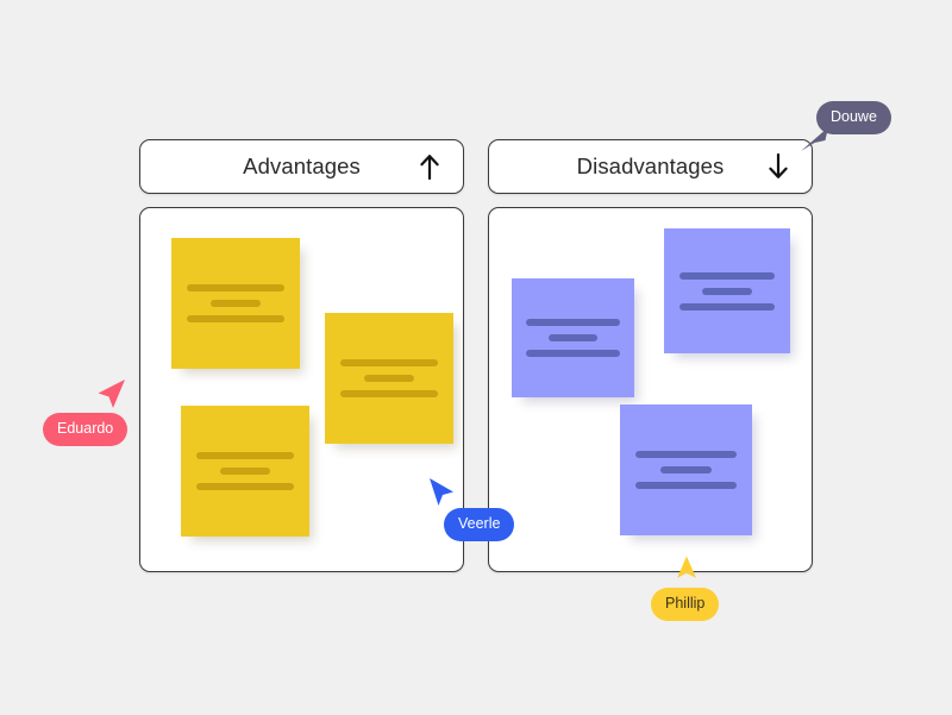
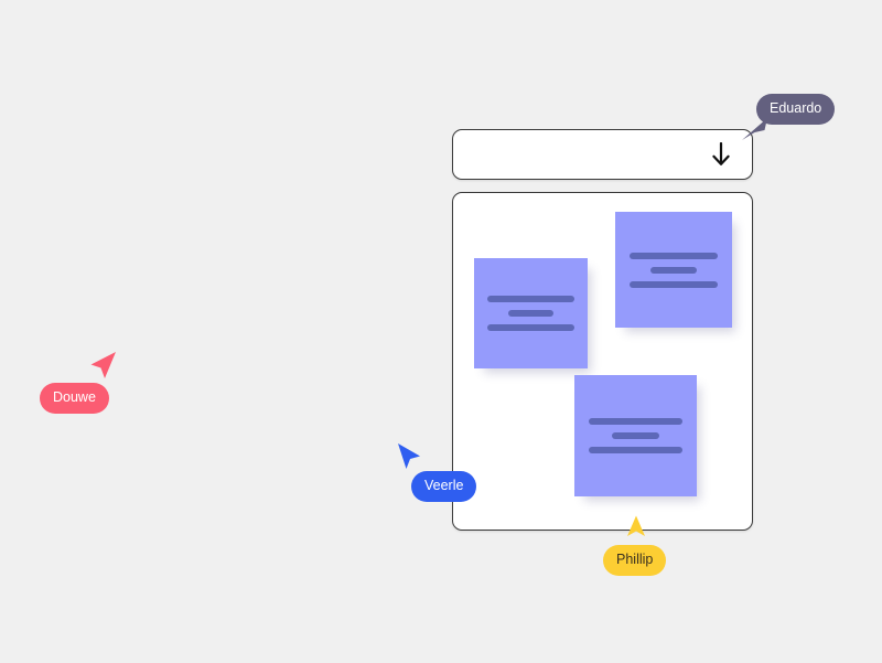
- Advantages
- Disadvantages
- Eduardo
+ Douwe
  Veerle
  Phillip
- Douwe
+ Eduardo
